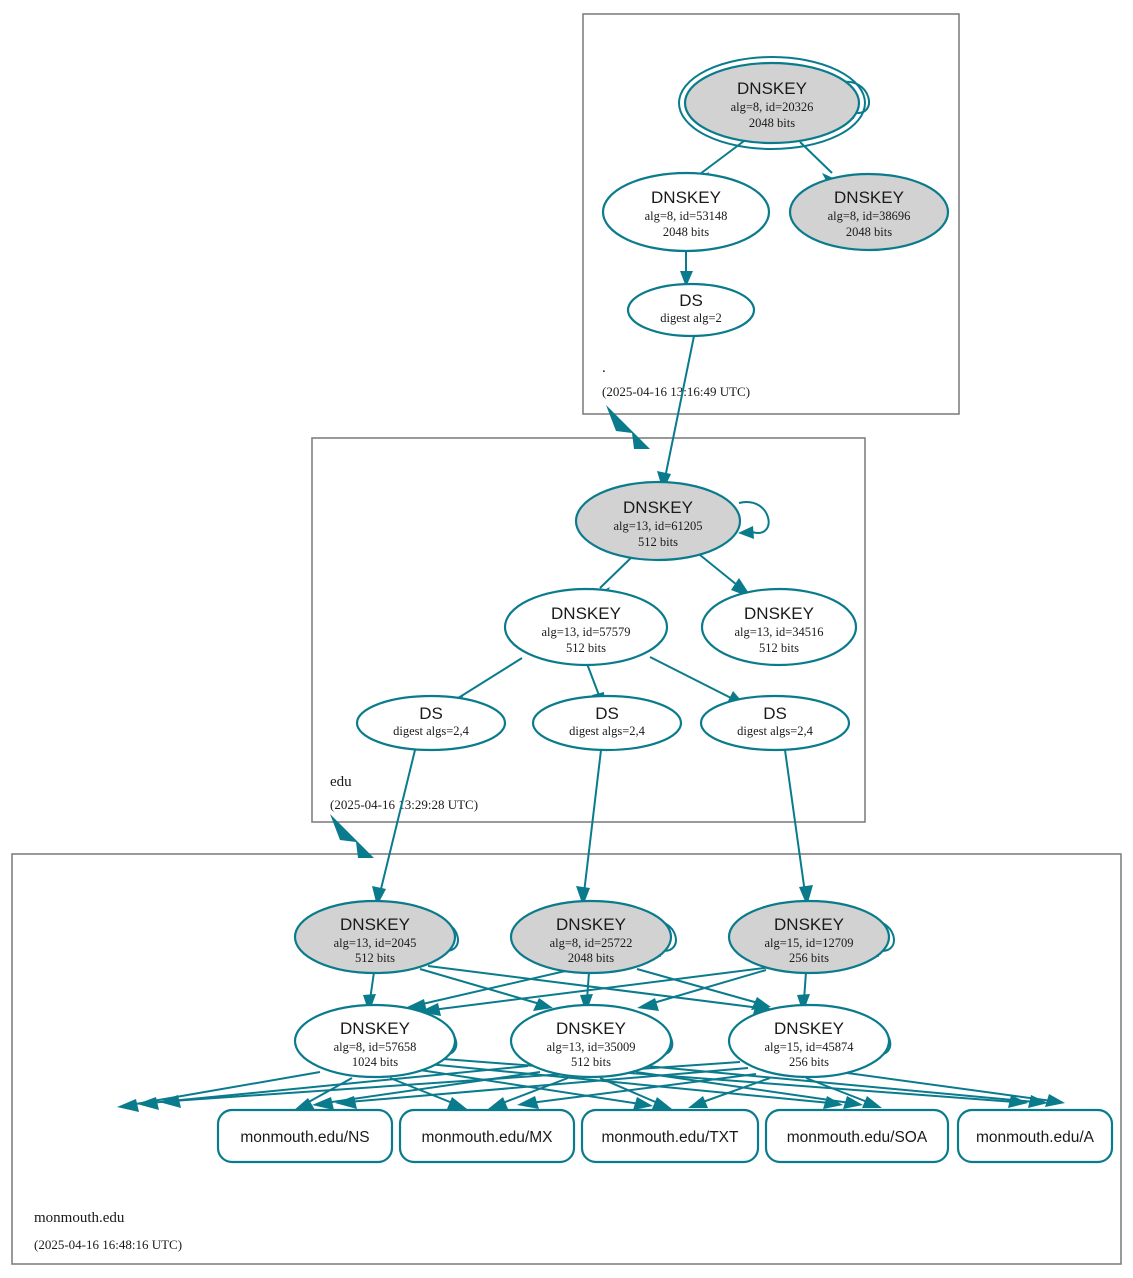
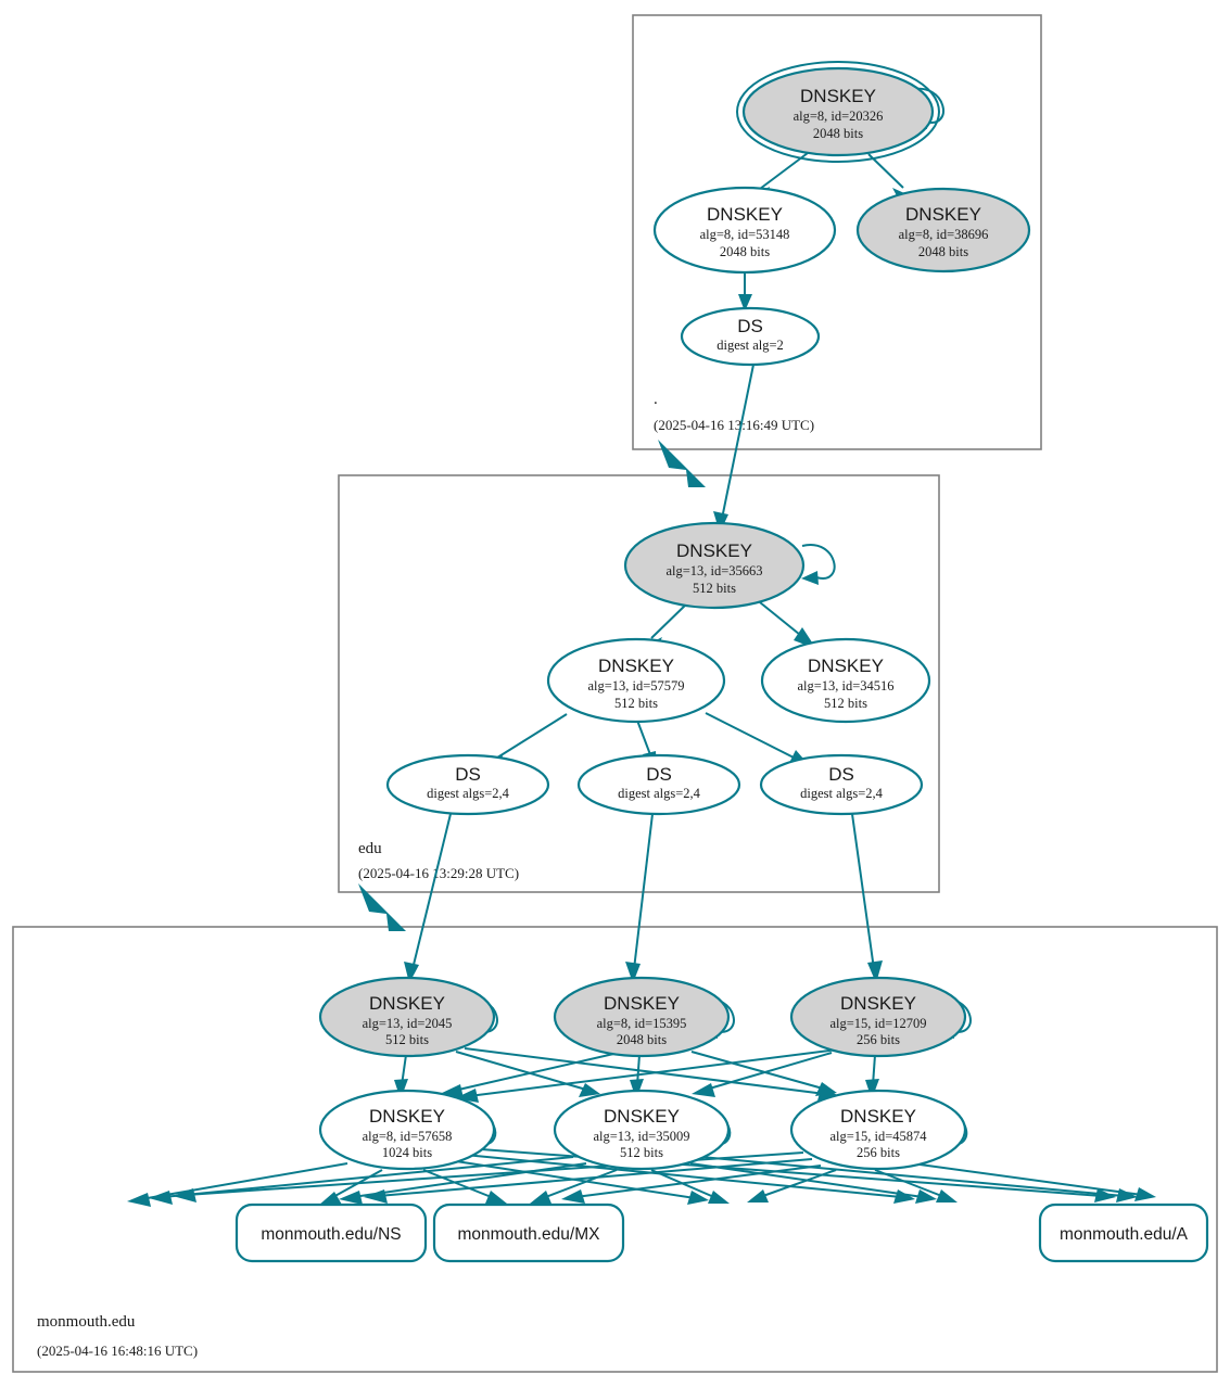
  DNSKEY
  alg=8, id=20326
  2048 bits
  DNSKEY
  alg=8, id=53148
  2048 bits
  DNSKEY
  alg=8, id=38696
  2048 bits
  DS
  digest alg=2
  .
  (2025-04-16 13:16:49 UTC)
  DNSKEY
- alg=13, id=61205
+ alg=13, id=35663
  512 bits
  DNSKEY
  alg=13, id=57579
  512 bits
  DNSKEY
  alg=13, id=34516
  512 bits
  DS
  digest algs=2,4
  DS
  digest algs=2,4
  DS
  digest algs=2,4
  edu
  (2025-04-163:29:28 UTC)
  DNSKEY
  alg=13, id=2045
  512 bits
  DNSKEY
- alg=8, id=25722
+ alg=8, id=15395
  2048 bits
  DNSKEY
  alg=15, id=12709
  256 bits
  DNSKEY
  alg=8, id=57658
  1024 bits
  DNSKEY
  alg=13, id=35009
  512 bits
  DNSKEY
  alg=15, id=45874
  256 bits
  monmouth.edu/NS
  monmouth.edu/MX
- monmouth.edu/TXT
- monmouth.edu/SOA
  monmouth.edu/A
  monmouth.edu
  (2025-04-16 16:48:16 UTC)
